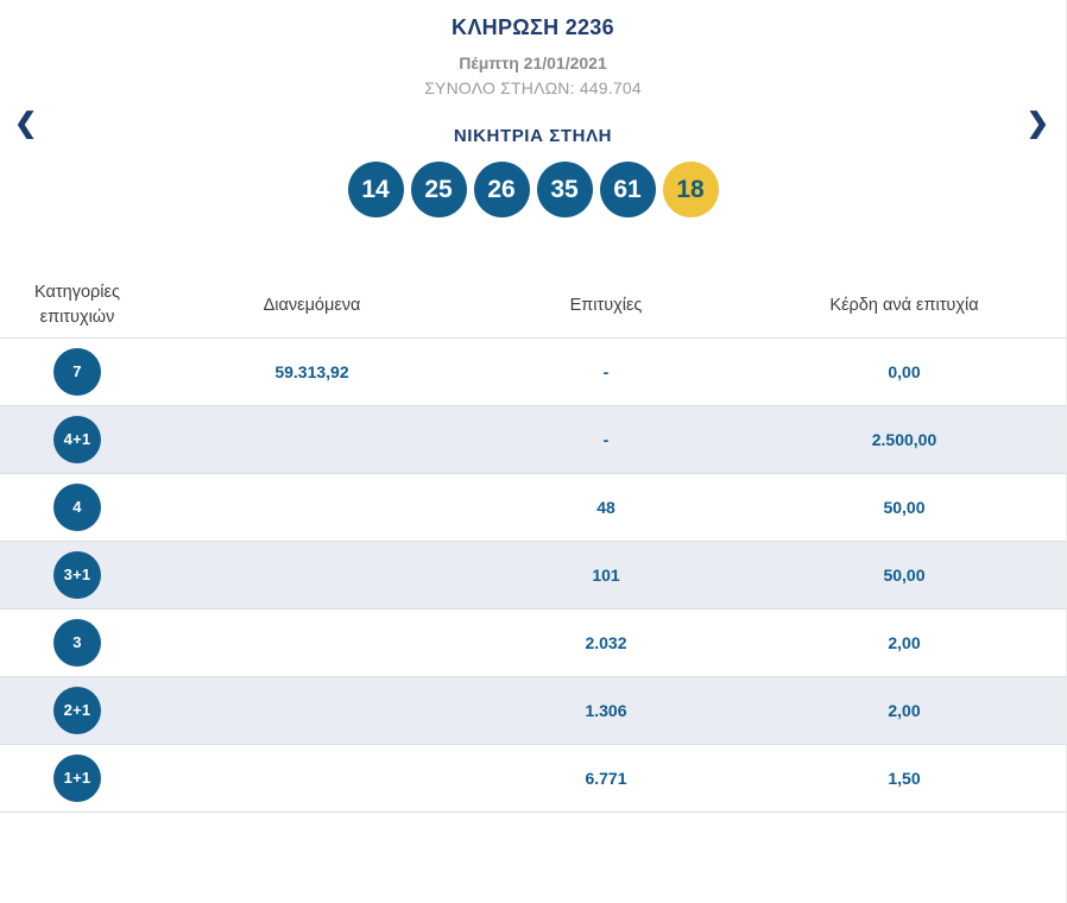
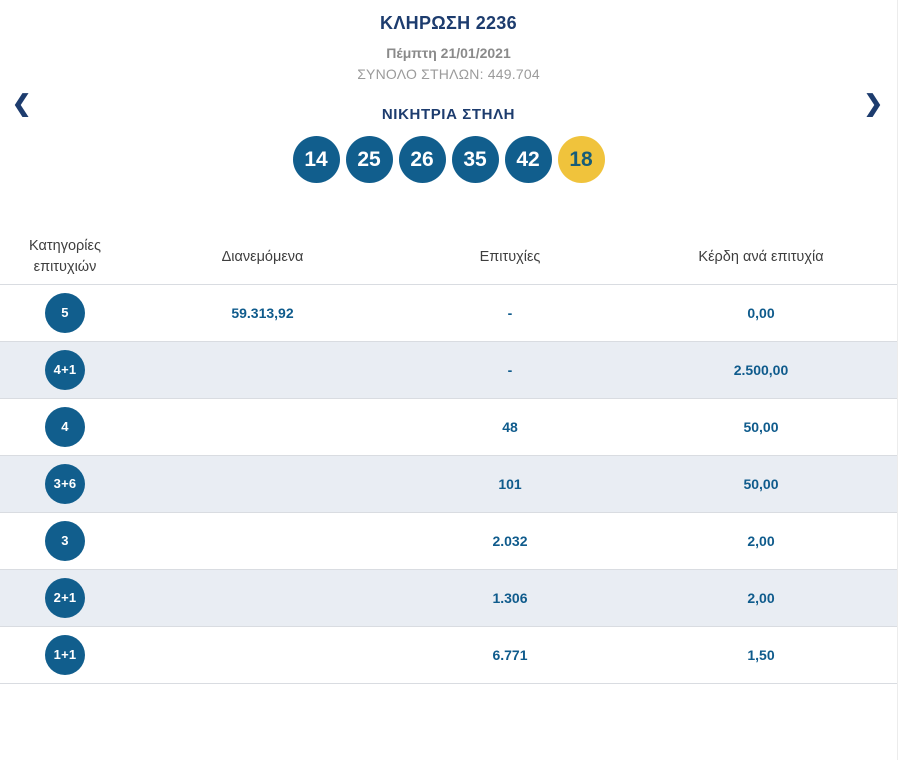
  ΚΛΗΡΩΣΗ 2236
  Πέμπτη 21/01/2021
  ΣΥΝΟΛΟ ΣΤΗΛΩΝ: 449.704
  ❮
  ❯
  ΝΙΚΗΤΡΙΑ ΣΤΗΛΗ
  14
  25
  26
  35
- 61
+ 42
  18
  Κατηγορίες επιτυχιών	Διανεμόμενα	Επιτυχίες	Κέρδη ανά επιτυχία
- 7	59.313,92	-	0,00
+ 5	59.313,92	-	0,00
  4+1		-	2.500,00
  4		48	50,00
- 3+1		101	50,00
+ 3+6		101	50,00
  3		2.032	2,00
  2+1		1.306	2,00
  1+1		6.771	1,50
